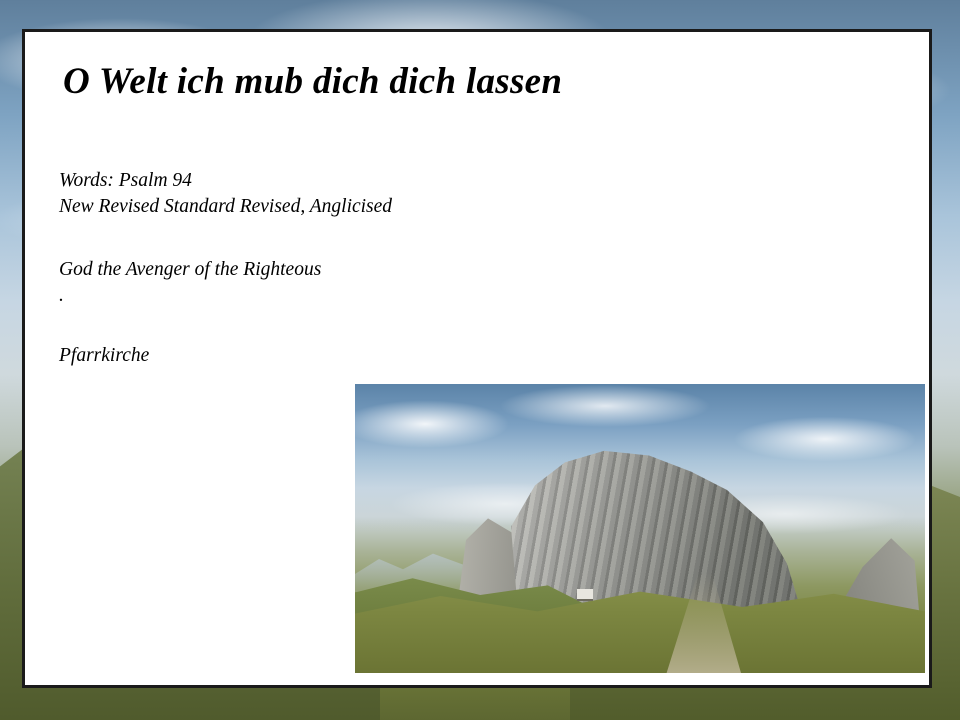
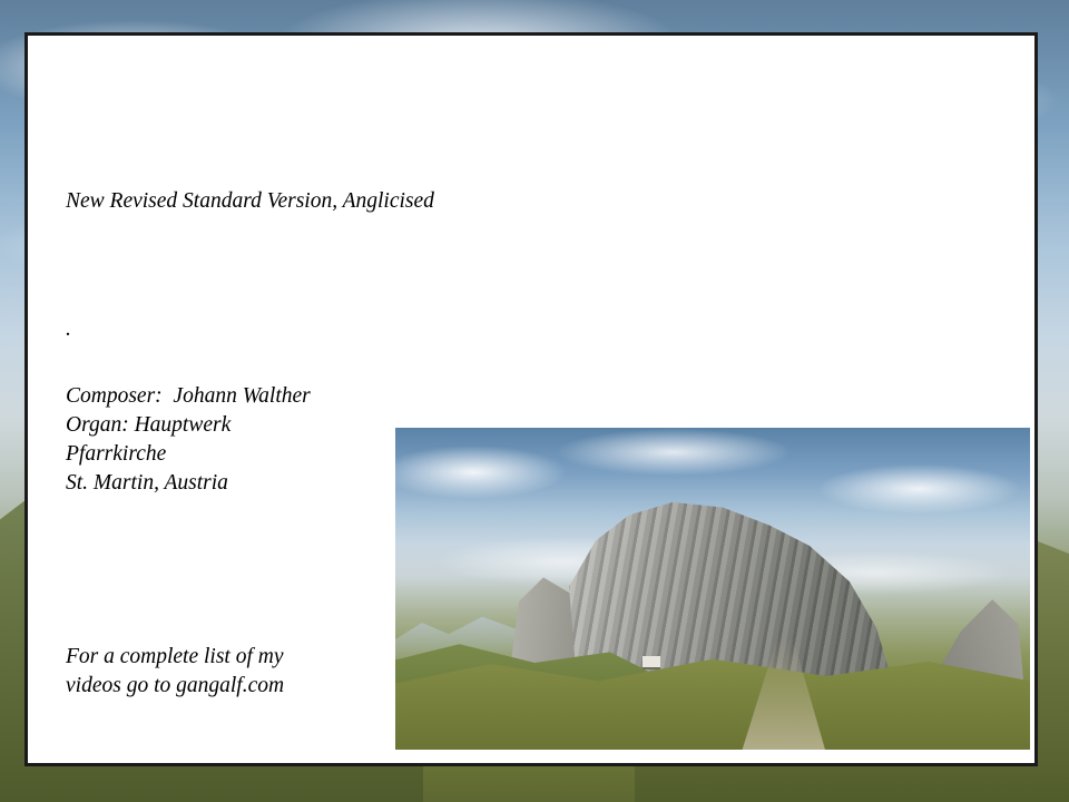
- O Welt ich mub dich dich lassen
- Words: Psalm 94
- New Revised Standard Revised, Anglicised
+ New Revised Standard Version, Anglicised
- God the Avenger of the Righteous
  .
+ Composer: Johann Walther
+ Organ: Hauptwerk
  Pfarrkirche
+ St. Martin, Austria
+ For a complete list of my
+ videos go to gangalf.com
